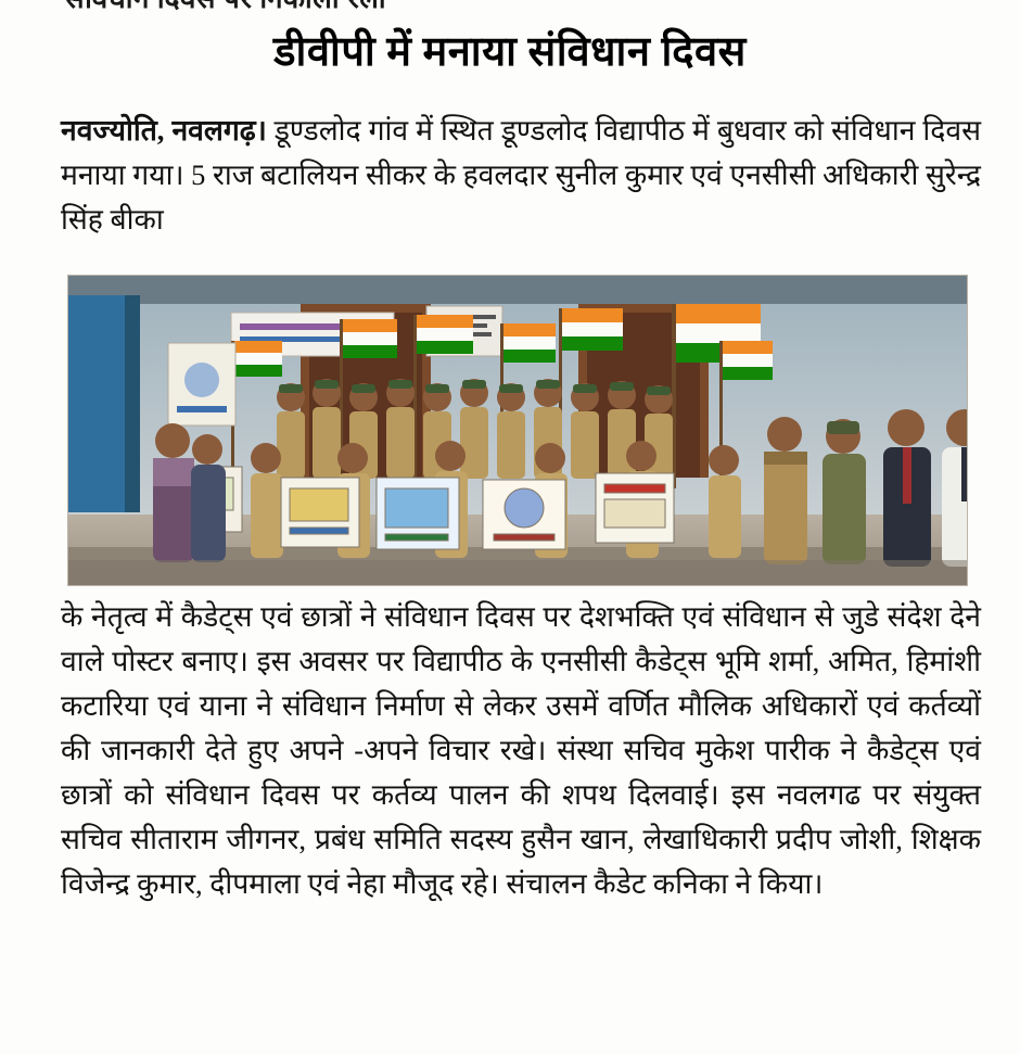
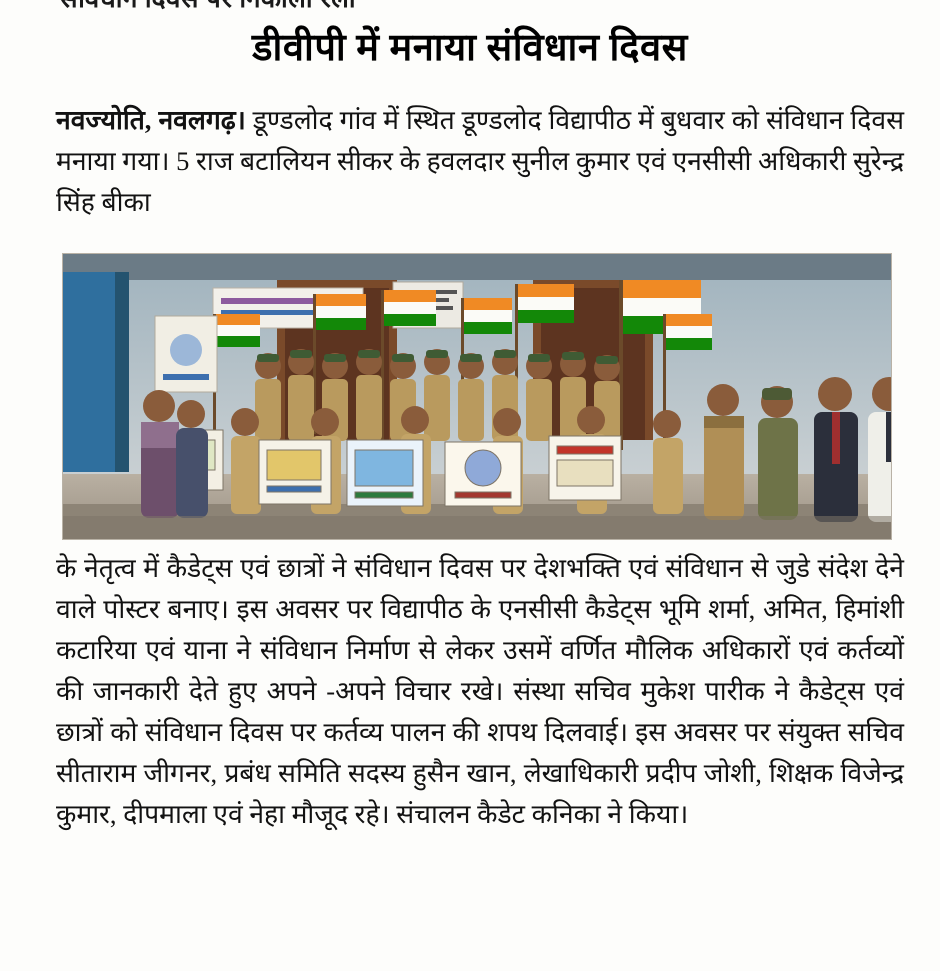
  डीवीपी में मनाया संविधान दिवस
  नवज्योति, नवलगढ़। डूण्डलोद गांव में स्थित डूण्डलोद विद्यापीठ में बुधवार को संविधान दिवस मनाया गया। 5 राज बटालियन सीकर के हवलदार सुनील कुमार एवं एनसीसी अधिकारी सुरेन्द्र सिंह बीका
- के नेतृत्व में कैडेट्स एवं छात्रों ने संविधान दिवस पर देशभक्ति एवं संविधान से जुडे संदेश देने वाले पोस्टर बनाए। इस अवसर पर विद्यापीठ के एनसीसी कैडेट्स भूमि शर्मा, अमित, हिमांशी कटारिया एवं याना ने संविधान निर्माण से लेकर उसमें वर्णित मौलिक अधिकारों एवं कर्तव्यों की जानकारी देते हुए अपने -अपने विचार रखे। संस्था सचिव मुकेश पारीक ने कैडेट्स एवं छात्रों को संविधान दिवस पर कर्तव्य पालन की शपथ दिलवाई। इस नवलगढ पर संयुक्त सचिव सीताराम जीगनर, प्रबंध समिति सदस्य हुसैन खान, लेखाधिकारी प्रदीप जोशी, शिक्षक विजेन्द्र कुमार, दीपमाला एवं नेहा मौजूद रहे। संचालन कैडेट कनिका ने किया।
+ के नेतृत्व में कैडेट्स एवं छात्रों ने संविधान दिवस पर देशभक्ति एवं संविधान से जुडे संदेश देने वाले पोस्टर बनाए। इस अवसर पर विद्यापीठ के एनसीसी कैडेट्स भूमि शर्मा, अमित, हिमांशी कटारिया एवं याना ने संविधान निर्माण से लेकर उसमें वर्णित मौलिक अधिकारों एवं कर्तव्यों की जानकारी देते हुए अपने -अपने विचार रखे। संस्था सचिव मुकेश पारीक ने कैडेट्स एवं छात्रों को संविधान दिवस पर कर्तव्य पालन की शपथ दिलवाई। इस अवसर पर संयुक्त सचिव सीताराम जीगनर, प्रबंध समिति सदस्य हुसैन खान, लेखाधिकारी प्रदीप जोशी, शिक्षक विजेन्द्र कुमार, दीपमाला एवं नेहा मौजूद रहे। संचालन कैडेट कनिका ने किया।
